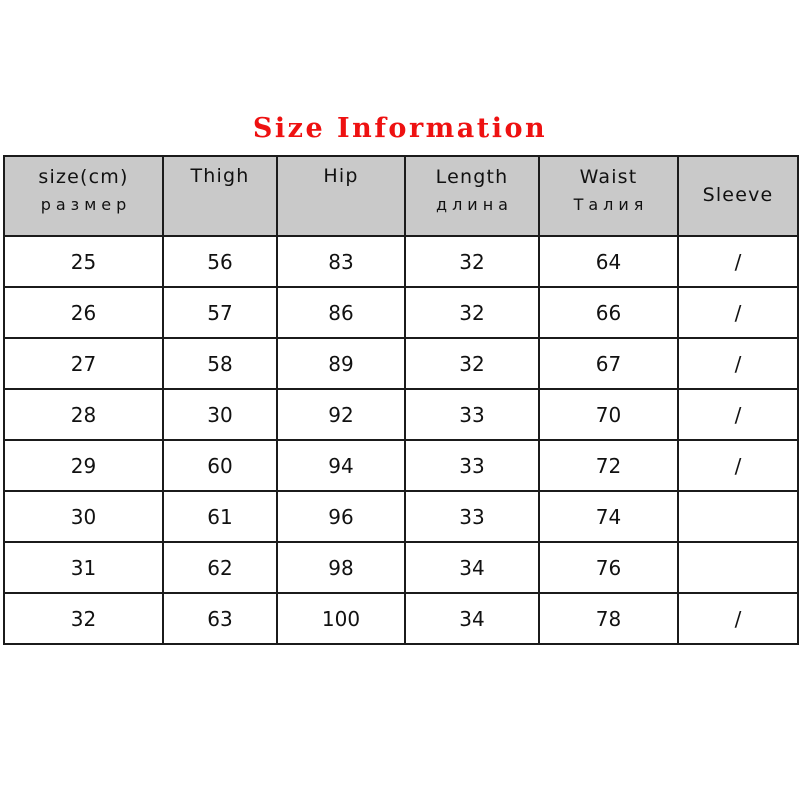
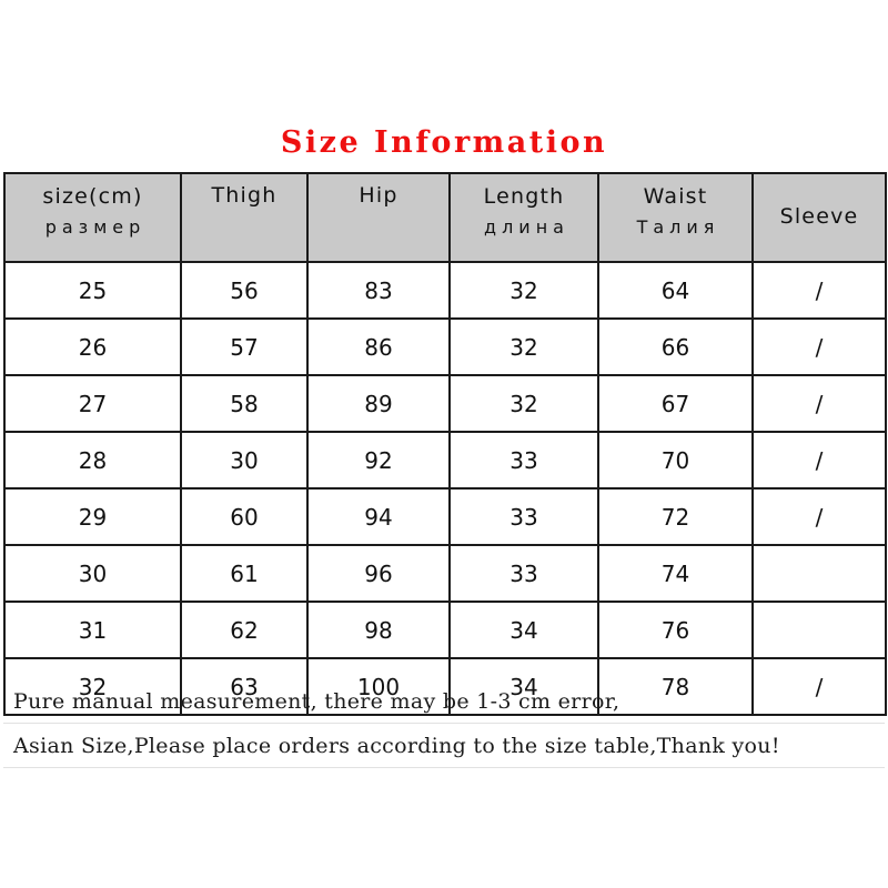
  Size Information
  size(cm) размер	Thigh	Hip	Length длина	Waist Талия	Sleeve
  25	56	83	32	64	/
  26	57	86	32	66	/
  27	58	89	32	67	/
  28	30	92	33	70	/
  29	60	94	33	72	/
  30	61	96	33	74
  31	62	98	34	76
  32	63	100	34	78	/
+ Pure manual measurement, there may be 1-3 cm error,
+ Asian Size,Please place orders according to the size table,Thank you!
